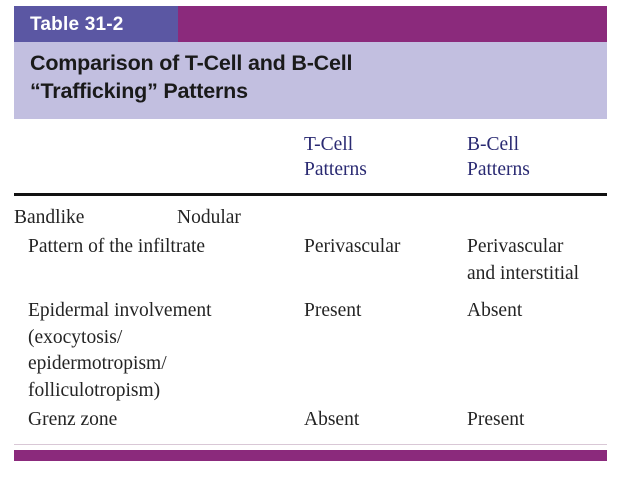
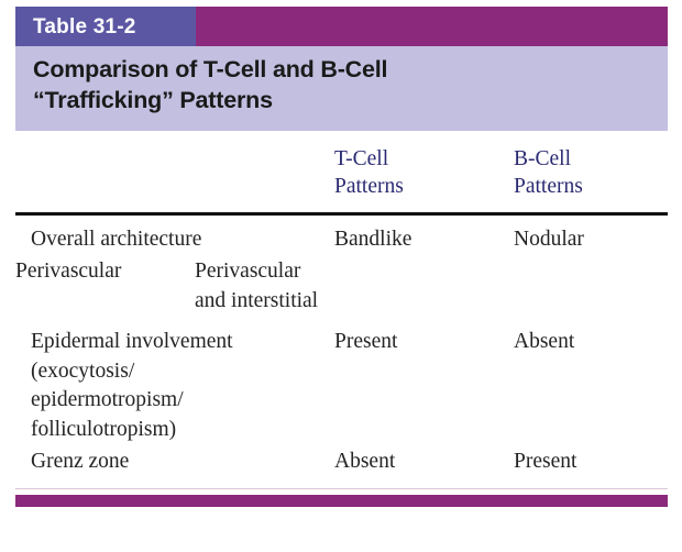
  Table 31-2
  Comparison of T-Cell and B-Cell
  “Trafficking” Patterns
  T-Cell
  Patterns
  B-Cell
  Patterns
+ Overall architecture
  Bandlike
  Nodular
- Pattern of the infiltrate
  Perivascular
  Perivascular
  and interstitial
  Epidermal involvement
  (exocytosis/
  epidermotropism/
  folliculotropism)
  Present
  Absent
  Grenz zone
  Absent
  Present
